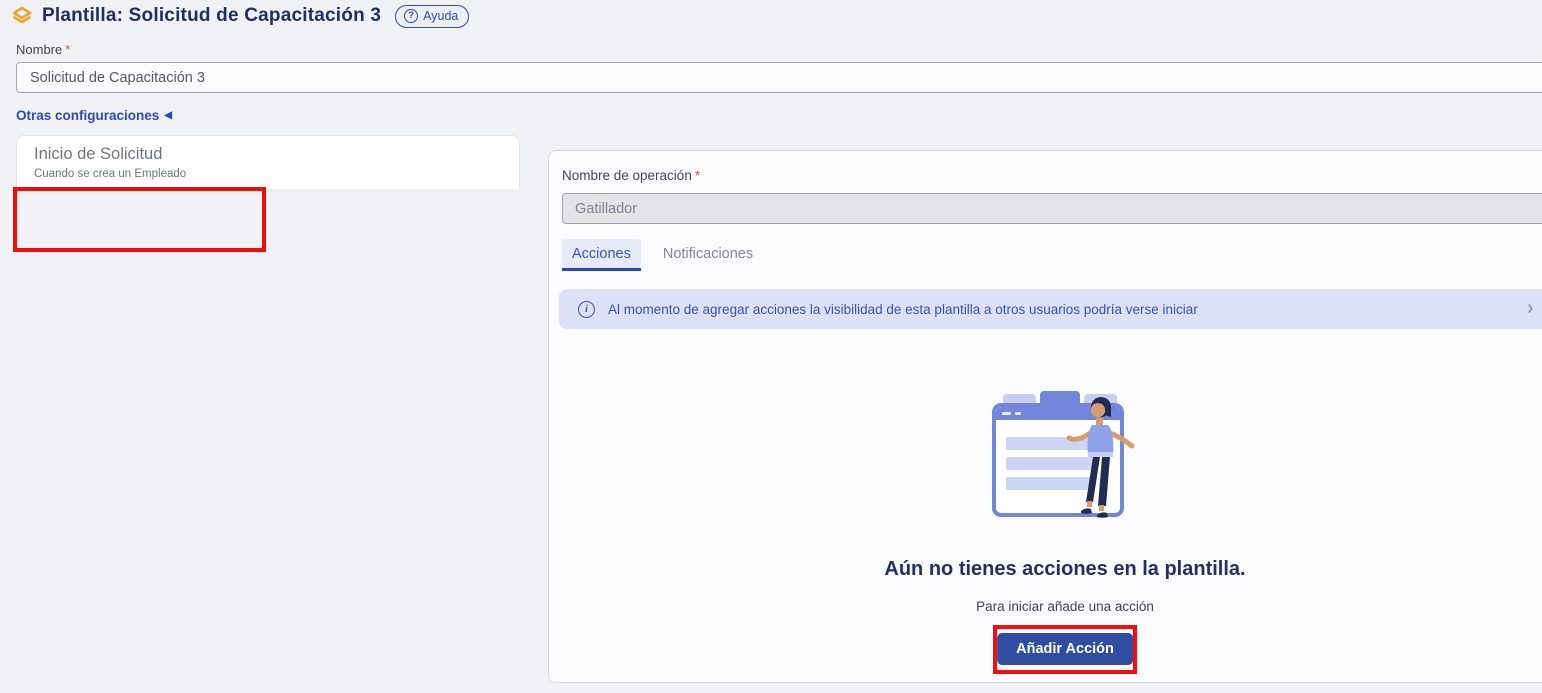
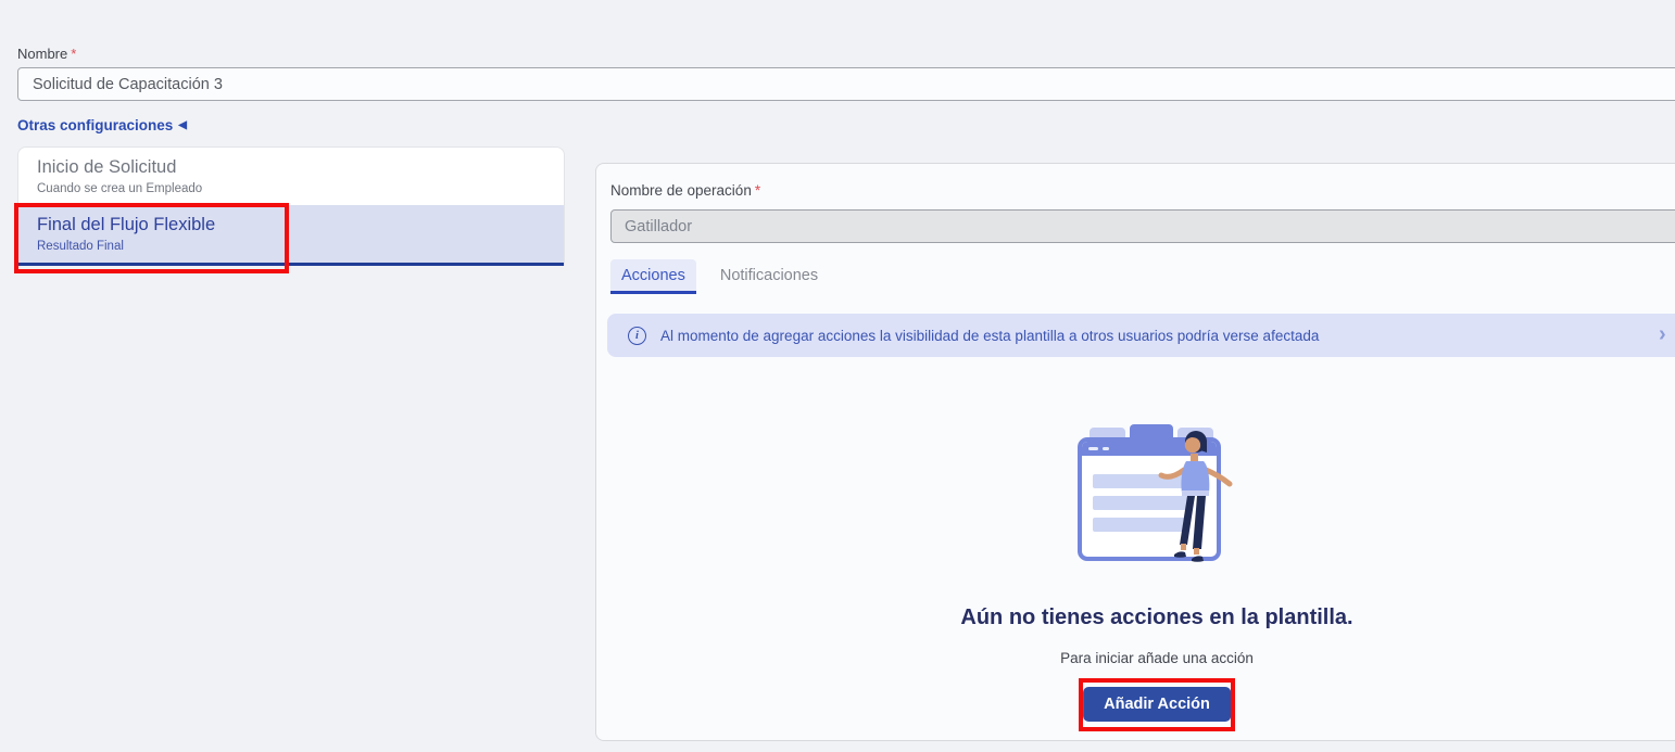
- Plantilla: Solicitud de Capacitación 3
- ?
- Ayuda
  Nombre *
  Solicitud de Capacitación 3
  Otras configuraciones
  ◀
  Inicio de Solicitud
  Cuando se crea un Empleado
+ Final del Flujo Flexible
+ Resultado Final
  Nombre de operación *
  Gatillador
  Acciones
  Notificaciones
  i
- Al momento de agregar acciones la visibilidad de esta plantilla a otros usuarios podría verse iniciar
+ Al momento de agregar acciones la visibilidad de esta plantilla a otros usuarios podría verse afectada
  ›
  Aún no tienes acciones en la plantilla.
  Para iniciar añade una acción
  Añadir Acción
